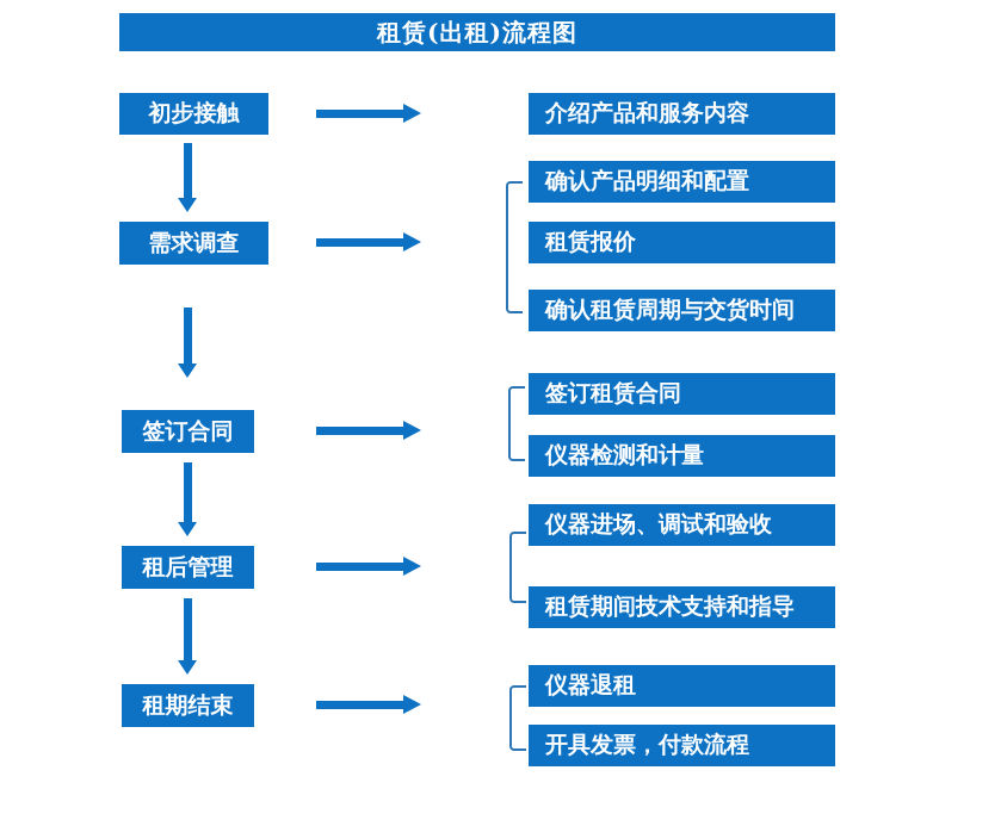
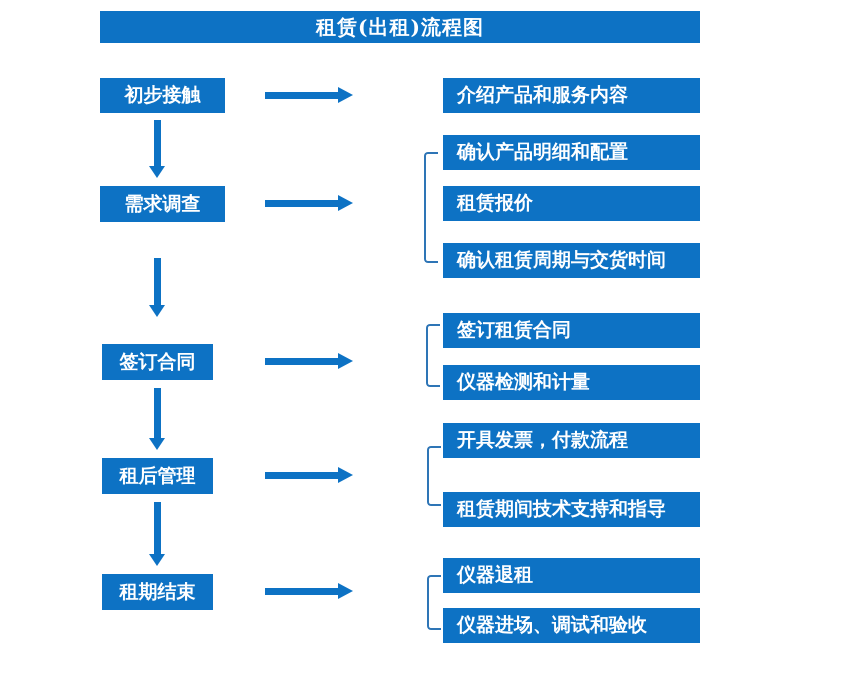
  租赁(出租)流程图
  初步接触
  介绍产品和服务内容
  需求调查
  确认产品明细和配置
  租赁报价
  确认租赁周期与交货时间
  签订合同
  签订租赁合同
  仪器检测和计量
  租后管理
- 仪器进场、调试和验收
+ 开具发票，付款流程
  租赁期间技术支持和指导
  租期结束
  仪器退租
- 开具发票，付款流程
+ 仪器进场、调试和验收
